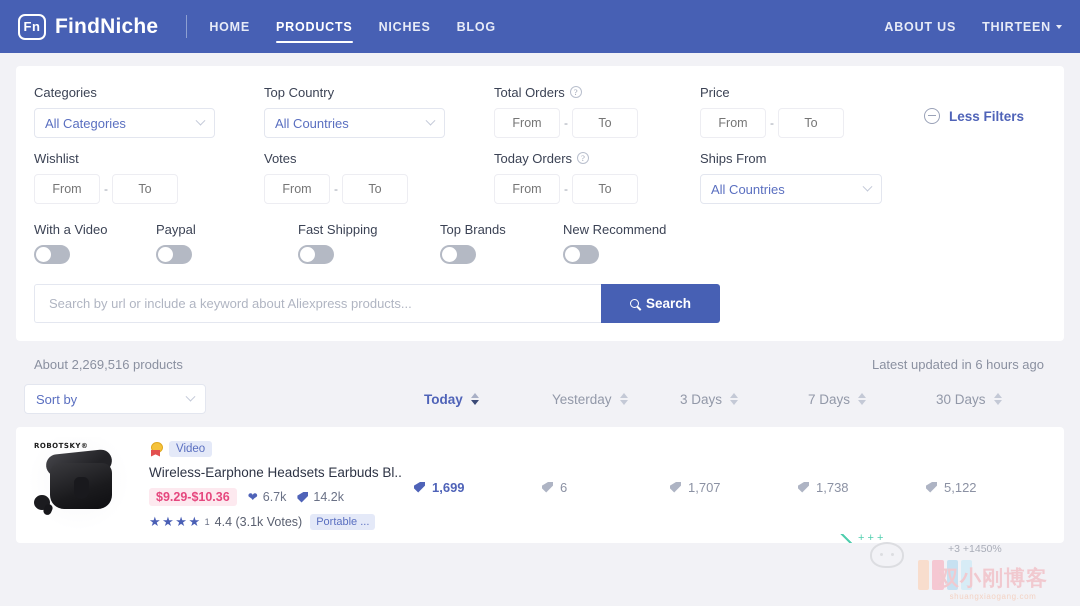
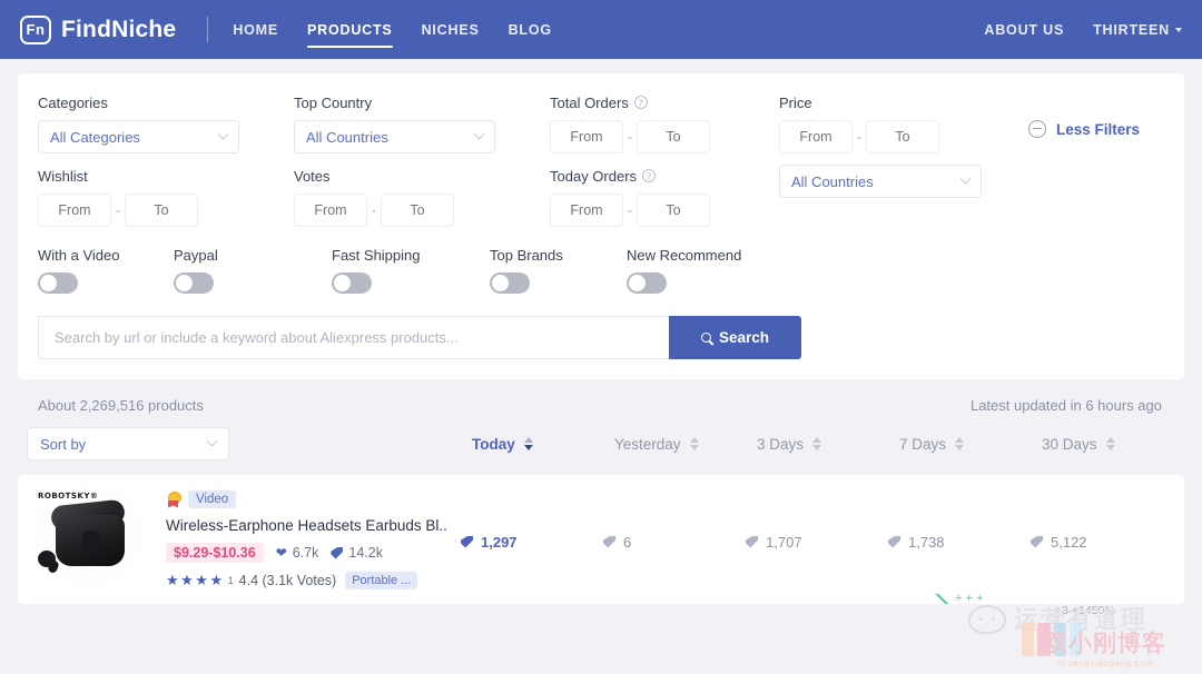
  Fn
  FindNiche
  HOME
  PRODUCTS
  NICHES
  BLOG
  ABOUT US
  THIRTEEN
  Categories
  All Categories
  Top Country
  All Countries
  Total Orders
  ?
  From
  -
  To
  Price
  From
  -
  To
  Less Filters
  Wishlist
  From
  -
  To
  Votes
  From
  -
  To
  Today Orders
  ?
  From
  -
  To
- Ships From
  All Countries
  With a Video
  Paypal
  Fast Shipping
  Top Brands
  New Recommend
  Search by url or include a keyword about Aliexpress products...
  Search
  About 2,269,516 products
  Latest updated in 6 hours ago
  Sort by
  Today
  Yesterday
  3 Days
  7 Days
  30 Days
  ROBOTSKY®
  Video
  Wireless-Earphone Headsets Earbuds Bl..
  $9.29-$10.36
  ❤
  6.7k
  14.2k
  ★★★★
  1
  4.4 (3.1k Votes)
  Portable ...
- 1,699
+ 1,297
  6
  1,707
  1,738
  5,122
  + + +
  +3 +1450%
+ 运营有道理
  双小刚博客
  shuangxiaogang.com
